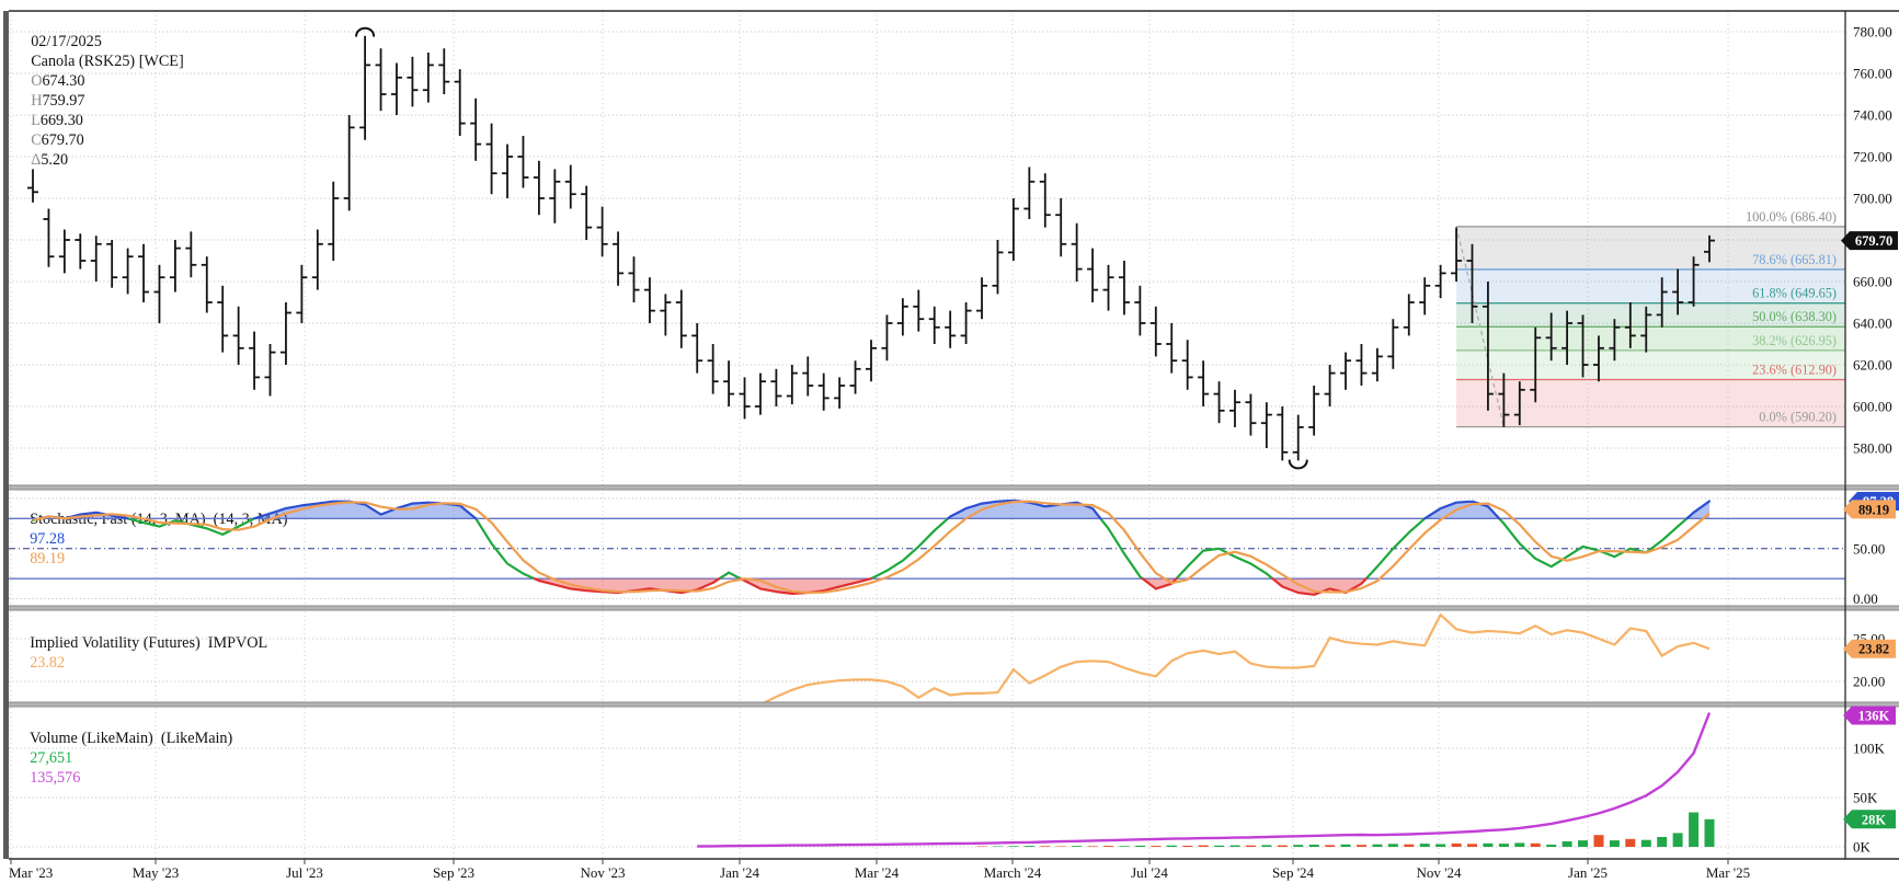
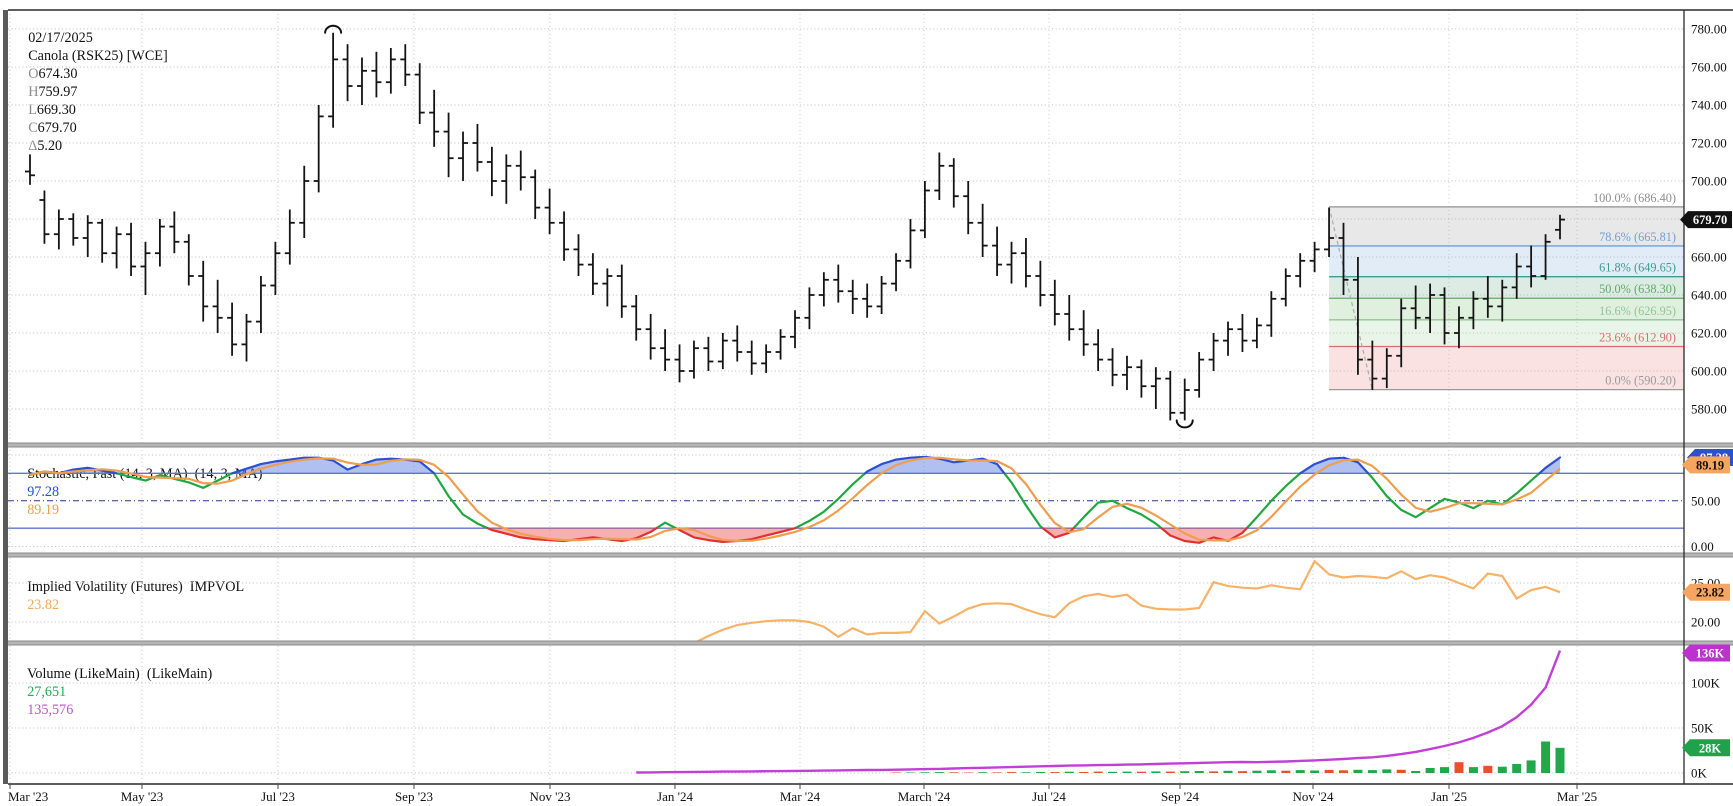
  02/17/2025 Canola (RSK25) [WCE] O674.30 H759.97 L669.30 C679.70 Δ5.20
  ocastic, Fast, 3, MA) (14, 3 MA) 97.28 89.19
  Implied Volatility (Futures) IMPVOL 23.82
  Volume (LikeMain) (LikeMain) 27,651 135,576
  100.0% (686.40)
  78.6% (665.81)
  61.8% (649.65)
  50.0% (638.30)
- 38.2% (626.95)
+ 16.6% (626.95)
  23.6% (612.90)
  0.0% (590.20)
  780.00
  760.00
  740.00
  720.00
  700.00
  660.00
  640.00
  620.00
  600.00
  580.00
  50.00
  0.00
  25.00
  20.00
  100K
  50K
  0K
  Mar '23
  May '23
  Jul '23
  Sep '23
  Nov '23
  Jan '24
  Mar '24
  March '24
  Jul '24
  Sep '24
  Nov '24
  Jan '25
  Mar '25
  89.19
  679.70
  23.82
  136K
  28K
